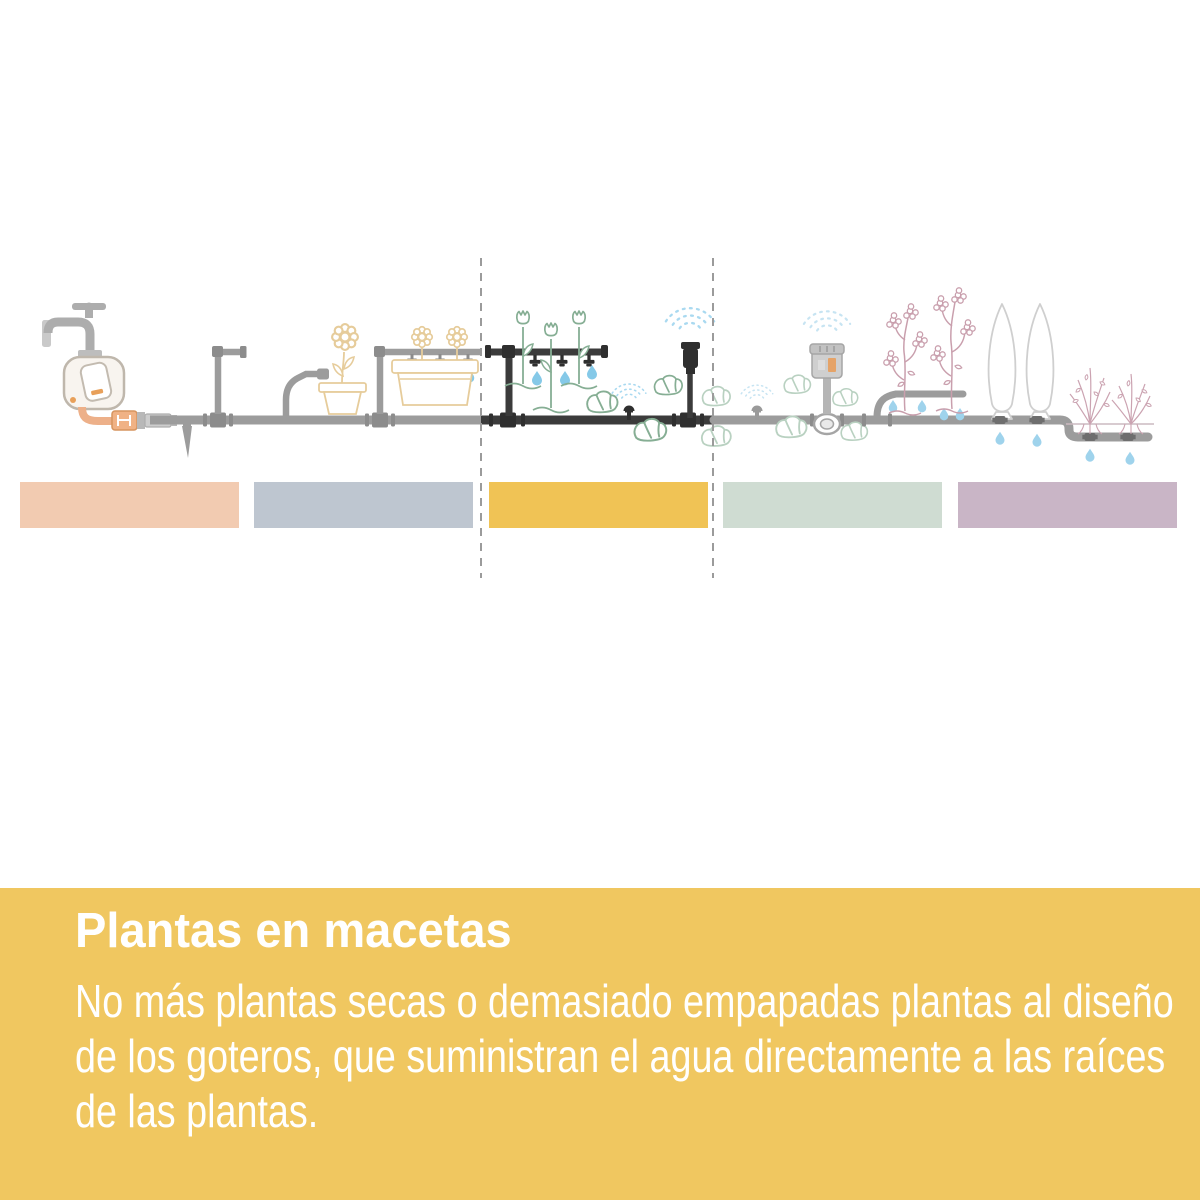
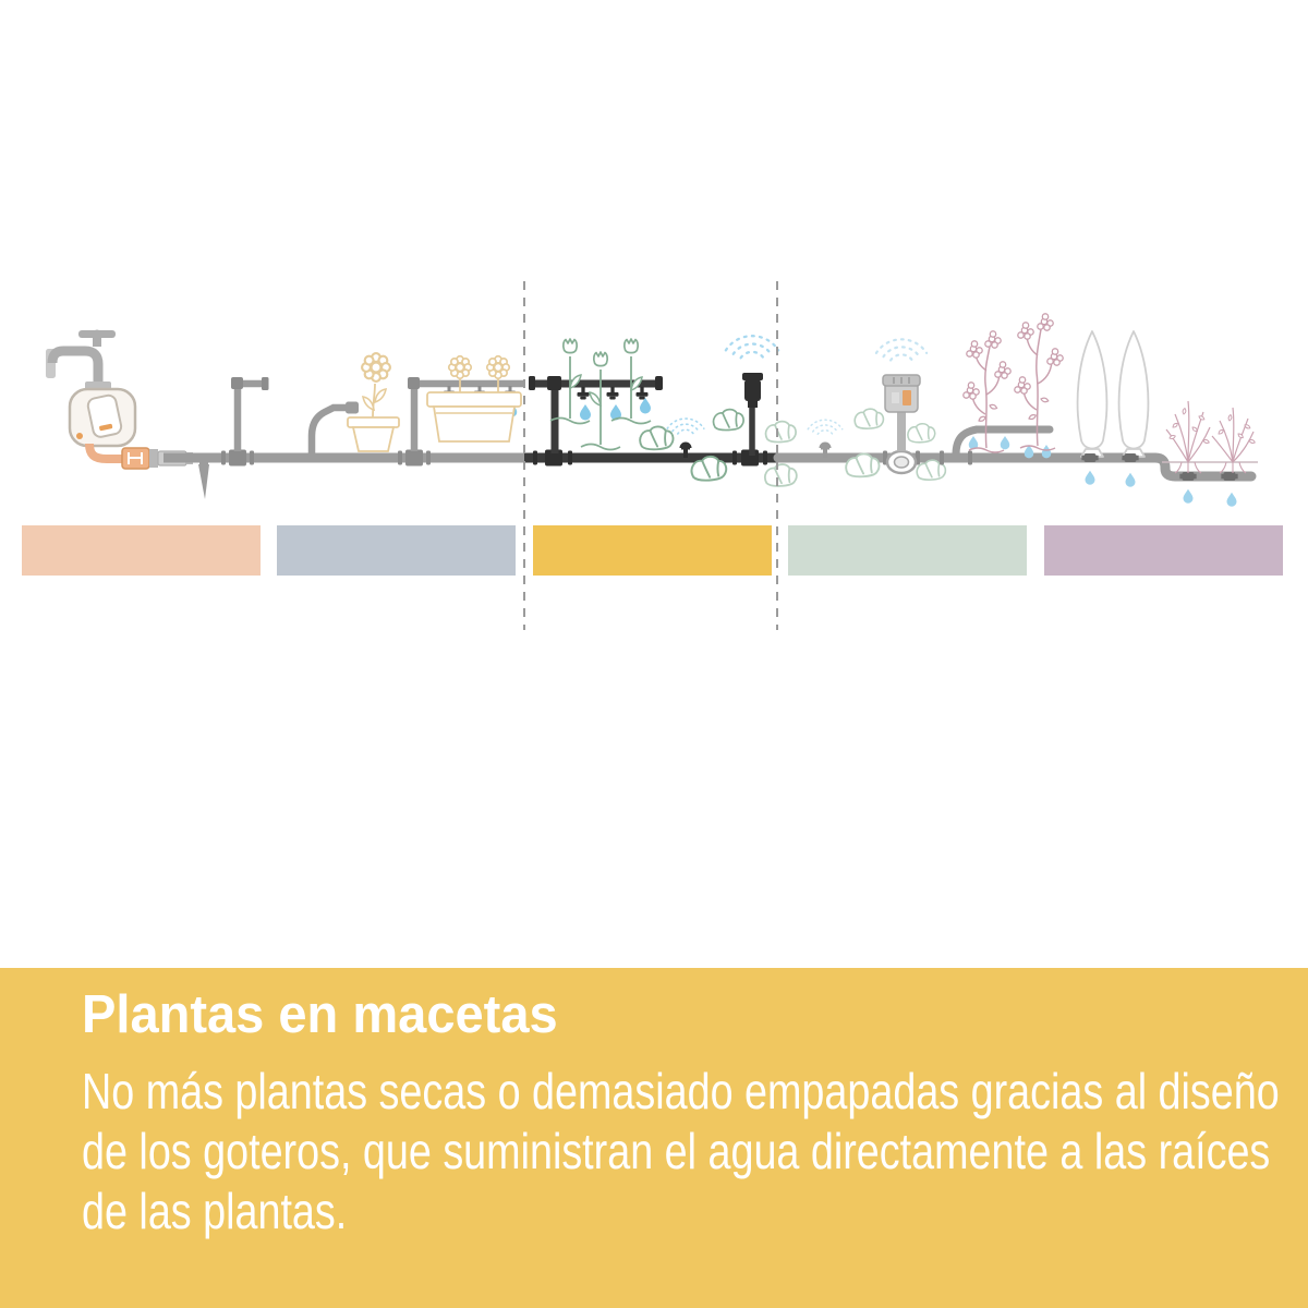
  Plantas en macetas
- No más plantas secas o demasiado empapadas plantas al diseño
+ No más plantas secas o demasiado empapadas gracias al diseño
  de los goteros, que suministran el agua directamente a las raíces
  de las plantas.
